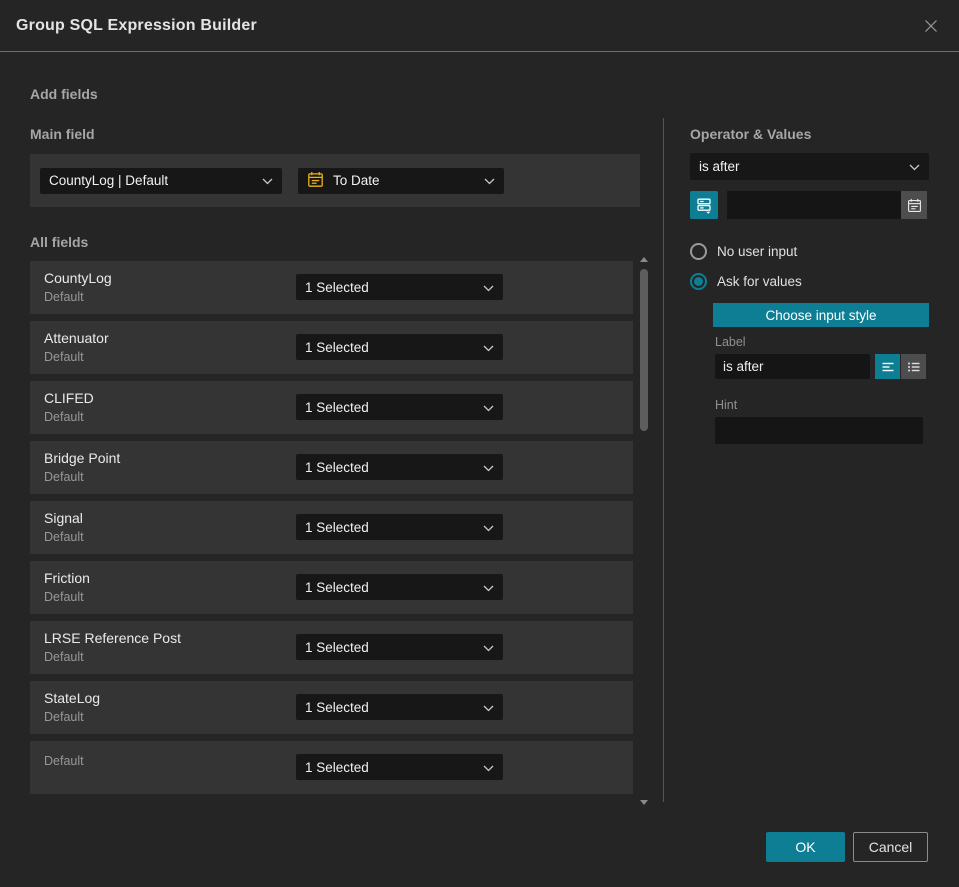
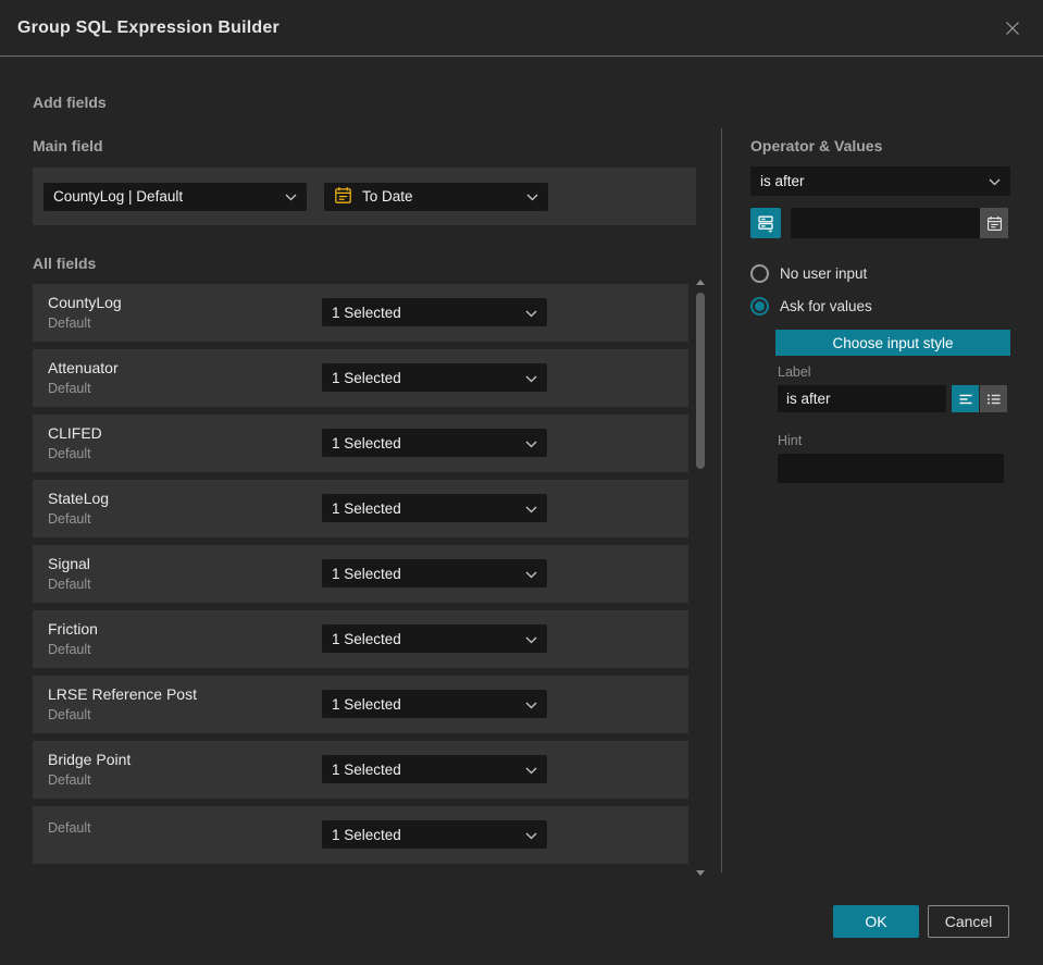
  Group SQL Expression Builder
  Add fields
  Main field
  CountyLog | Default
  To Date
  All fields
  CountyLog
  Default
  1 Selected
  Attenuator
  Default
  1 Selected
  CLIFED
  Default
  1 Selected
- Bridge Point
+ StateLog
  Default
  1 Selected
  Signal
  Default
  1 Selected
  Friction
  Default
  1 Selected
  LRSE Reference Post
  Default
  1 Selected
- StateLog
+ Bridge Point
  Default
  1 Selected
  Default
  1 Selected
  Operator & Values
  is after
  No user input
  Ask for values
  Choose input style
  Label
  is after
  Hint
  OK
  Cancel
